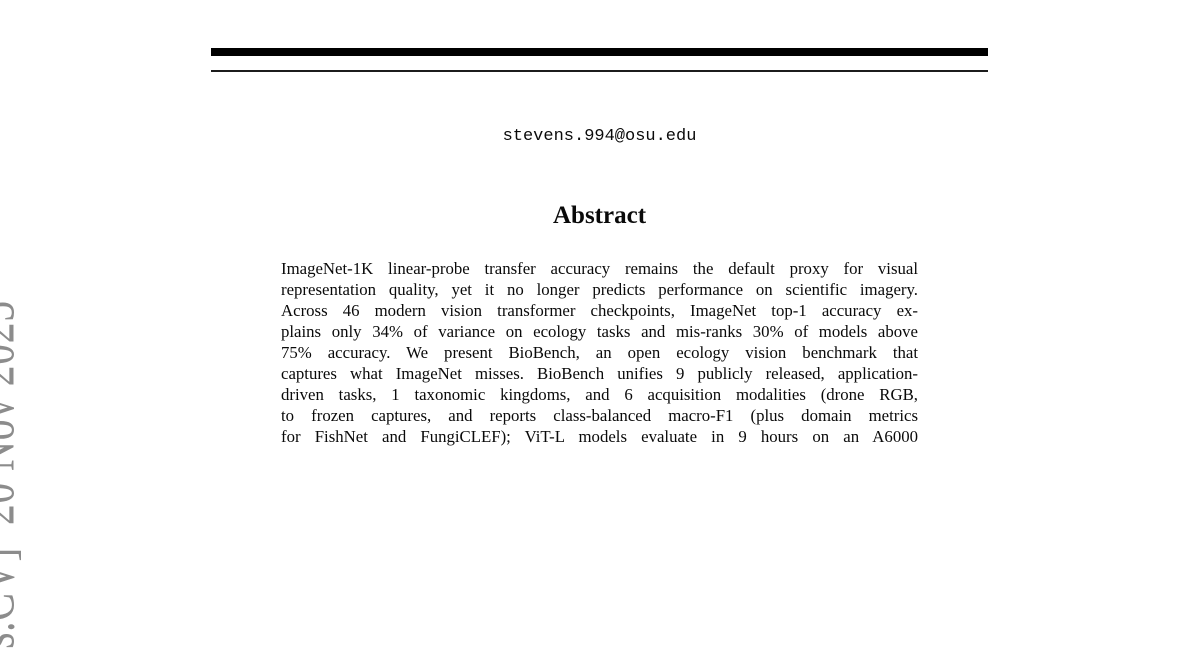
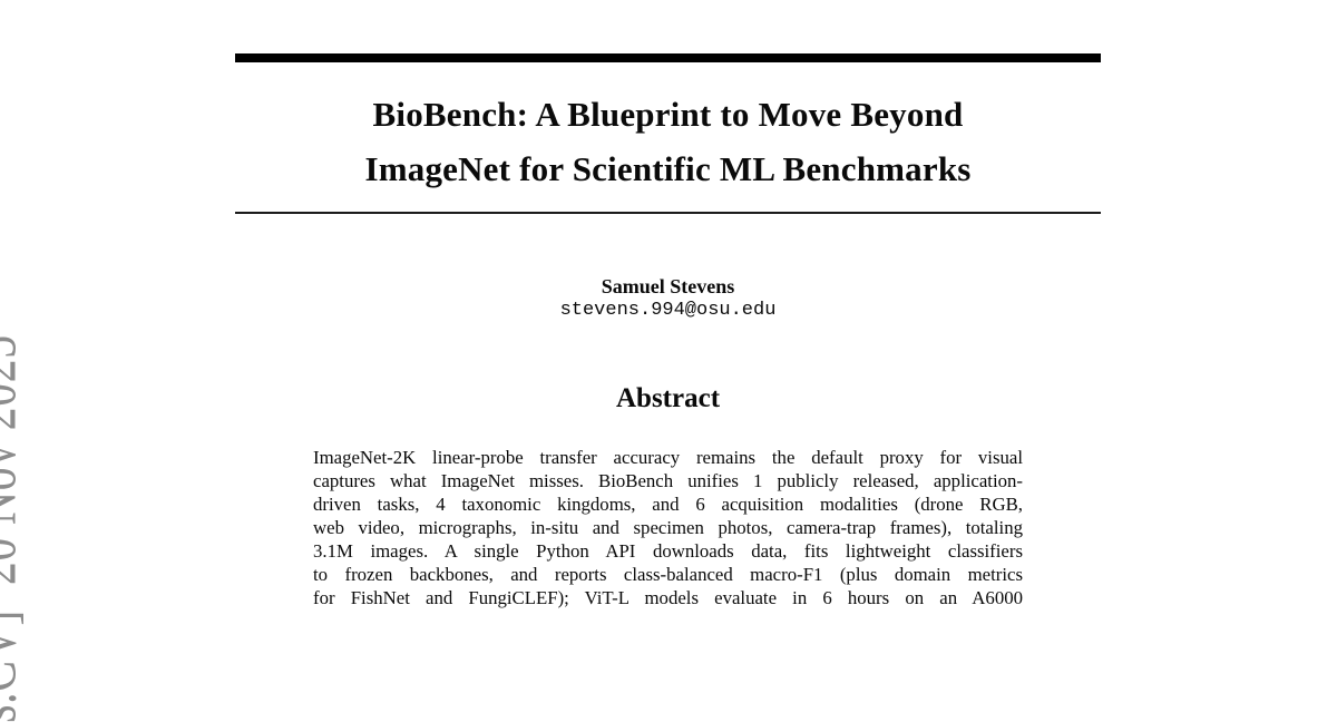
+ BioBench: A Blueprint to Move Beyond
+ ImageNet for Scientific ML Benchmarks
+ Samuel Stevens
  stevens.994@osu.edu
  Abstract
- ImageNet-1K linear-probe transfer accuracy remains the default proxy for visual
+ ImageNet-2K linear-probe transfer accuracy remains the default proxy for visual
- representation quality, yet it no longer predicts performance on scientific imagery.
- Across 46 modern vision transformer checkpoints, ImageNet top-1 accuracy ex-
- plains only 34% of variance on ecology tasks and mis-ranks 30% of models above
- 75% accuracy. We present BioBench, an open ecology vision benchmark that
- captures what ImageNet misses. BioBench unifies 9 publicly released, application-
+ captures what ImageNet misses. BioBench unifies 1 publicly released, application-
- driven tasks, 1 taxonomic kingdoms, and 6 acquisition modalities (drone RGB,
+ driven tasks, 4 taxonomic kingdoms, and 6 acquisition modalities (drone RGB,
+ web video, micrographs, in-situ and specimen photos, camera-trap frames), totaling
+ 3.1M images. A single Python API downloads data, fits lightweight classifiers
- to frozen captures, and reports class-balanced macro-F1 (plus domain metrics
+ to frozen backbones, and reports class-balanced macro-F1 (plus domain metrics
- for FishNet and FungiCLEF); ViT-L models evaluate in 9 hours on an A6000
+ for FishNet and FungiCLEF); ViT-L models evaluate in 6 hours on an A6000
